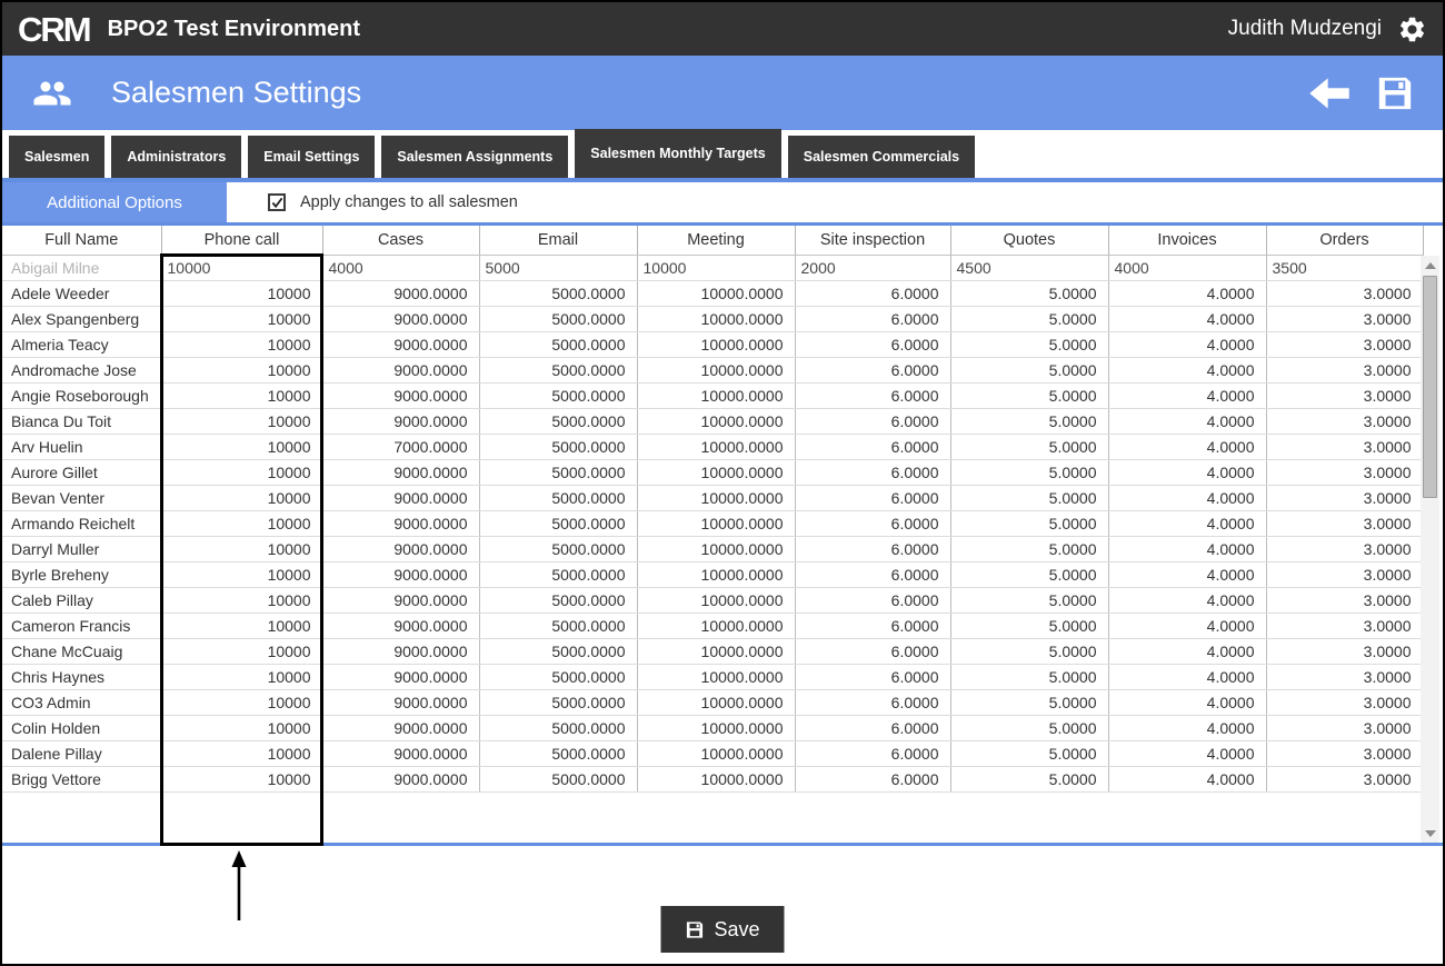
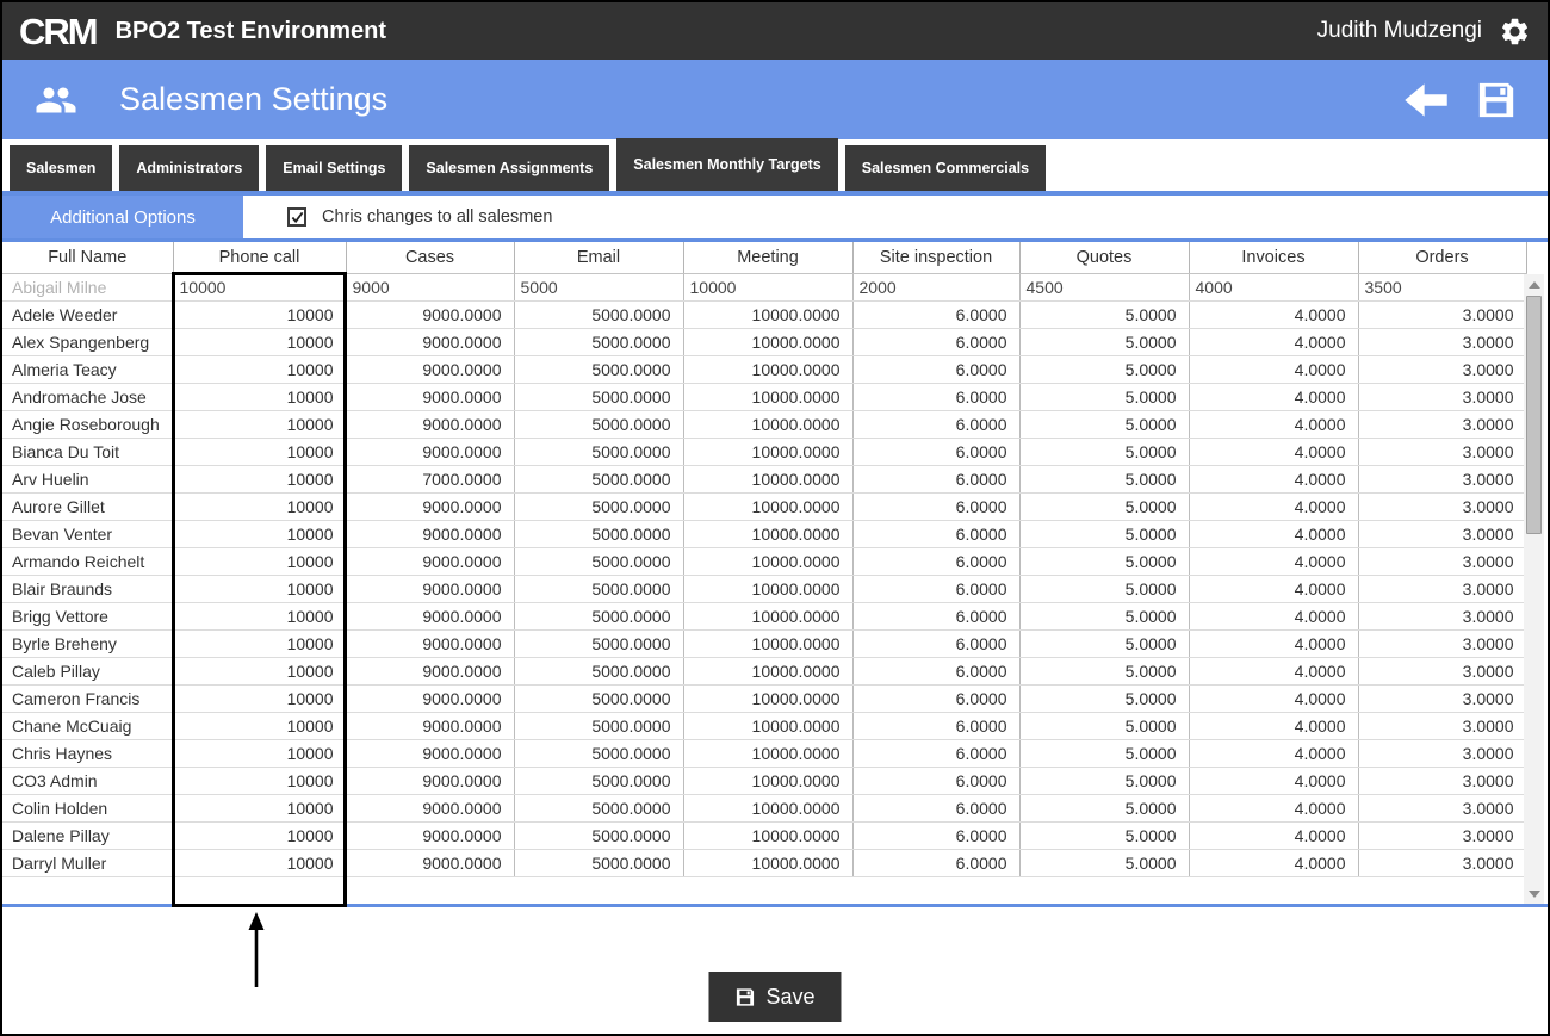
  CRM
  BPO2 Test Environment
  Judith Mudzengi
  Salesmen Settings
  Salesmen
  Administrators
  Email Settings
  Salesmen Assignments
  Salesmen Monthly Targets
  Salesmen Commercials
  Additional Options
- Apply changes to all salesmen
+ Chris changes to all salesmen
  Full Name	Phone call	Cases	Email	Meeting	Site inspection	Quotes	Invoices	Orders
- Abigail Milne	10000	4000	5000	10000	2000	4500	4000	3500
+ Abigail Milne	10000	9000	5000	10000	2000	4500	4000	3500
  Adele Weeder	10000	9000.0000	5000.0000	10000.0000	6.0000	5.0000	4.0000	3.0000
  Alex Spangenberg	10000	9000.0000	5000.0000	10000.0000	6.0000	5.0000	4.0000	3.0000
  Almeria Teacy	10000	9000.0000	5000.0000	10000.0000	6.0000	5.0000	4.0000	3.0000
  Andromache Jose	10000	9000.0000	5000.0000	10000.0000	6.0000	5.0000	4.0000	3.0000
  Angie Roseborough	10000	9000.0000	5000.0000	10000.0000	6.0000	5.0000	4.0000	3.0000
  Bianca Du Toit	10000	9000.0000	5000.0000	10000.0000	6.0000	5.0000	4.0000	3.0000
  Arv Huelin	10000	7000.0000	5000.0000	10000.0000	6.0000	5.0000	4.0000	3.0000
  Aurore Gillet	10000	9000.0000	5000.0000	10000.0000	6.0000	5.0000	4.0000	3.0000
  Bevan Venter	10000	9000.0000	5000.0000	10000.0000	6.0000	5.0000	4.0000	3.0000
  Armando Reichelt	10000	9000.0000	5000.0000	10000.0000	6.0000	5.0000	4.0000	3.0000
+ Blair Braunds	10000	9000.0000	5000.0000	10000.0000	6.0000	5.0000	4.0000	3.0000
- Darryl Muller	10000	9000.0000	5000.0000	10000.0000	6.0000	5.0000	4.0000	3.0000
+ Brigg Vettore	10000	9000.0000	5000.0000	10000.0000	6.0000	5.0000	4.0000	3.0000
  Byrle Breheny	10000	9000.0000	5000.0000	10000.0000	6.0000	5.0000	4.0000	3.0000
  Caleb Pillay	10000	9000.0000	5000.0000	10000.0000	6.0000	5.0000	4.0000	3.0000
  Cameron Francis	10000	9000.0000	5000.0000	10000.0000	6.0000	5.0000	4.0000	3.0000
  Chane McCuaig	10000	9000.0000	5000.0000	10000.0000	6.0000	5.0000	4.0000	3.0000
  Chris Haynes	10000	9000.0000	5000.0000	10000.0000	6.0000	5.0000	4.0000	3.0000
  CO3 Admin	10000	9000.0000	5000.0000	10000.0000	6.0000	5.0000	4.0000	3.0000
  Colin Holden	10000	9000.0000	5000.0000	10000.0000	6.0000	5.0000	4.0000	3.0000
  Dalene Pillay	10000	9000.0000	5000.0000	10000.0000	6.0000	5.0000	4.0000	3.0000
- Brigg Vettore	10000	9000.0000	5000.0000	10000.0000	6.0000	5.0000	4.0000	3.0000
+ Darryl Muller	10000	9000.0000	5000.0000	10000.0000	6.0000	5.0000	4.0000	3.0000
  Save
